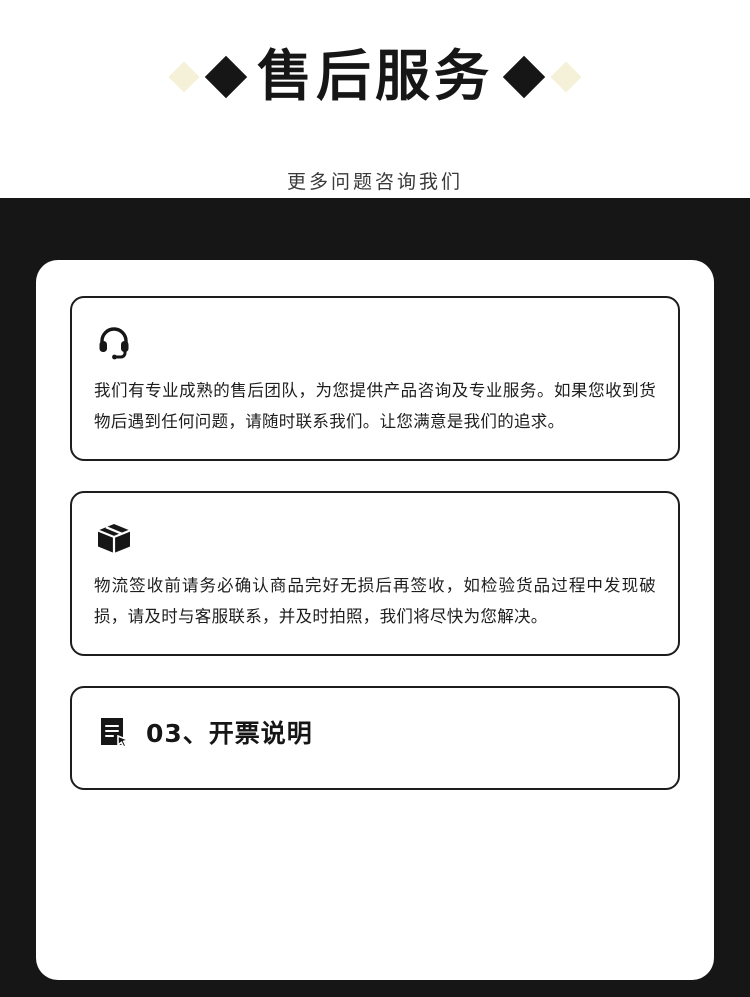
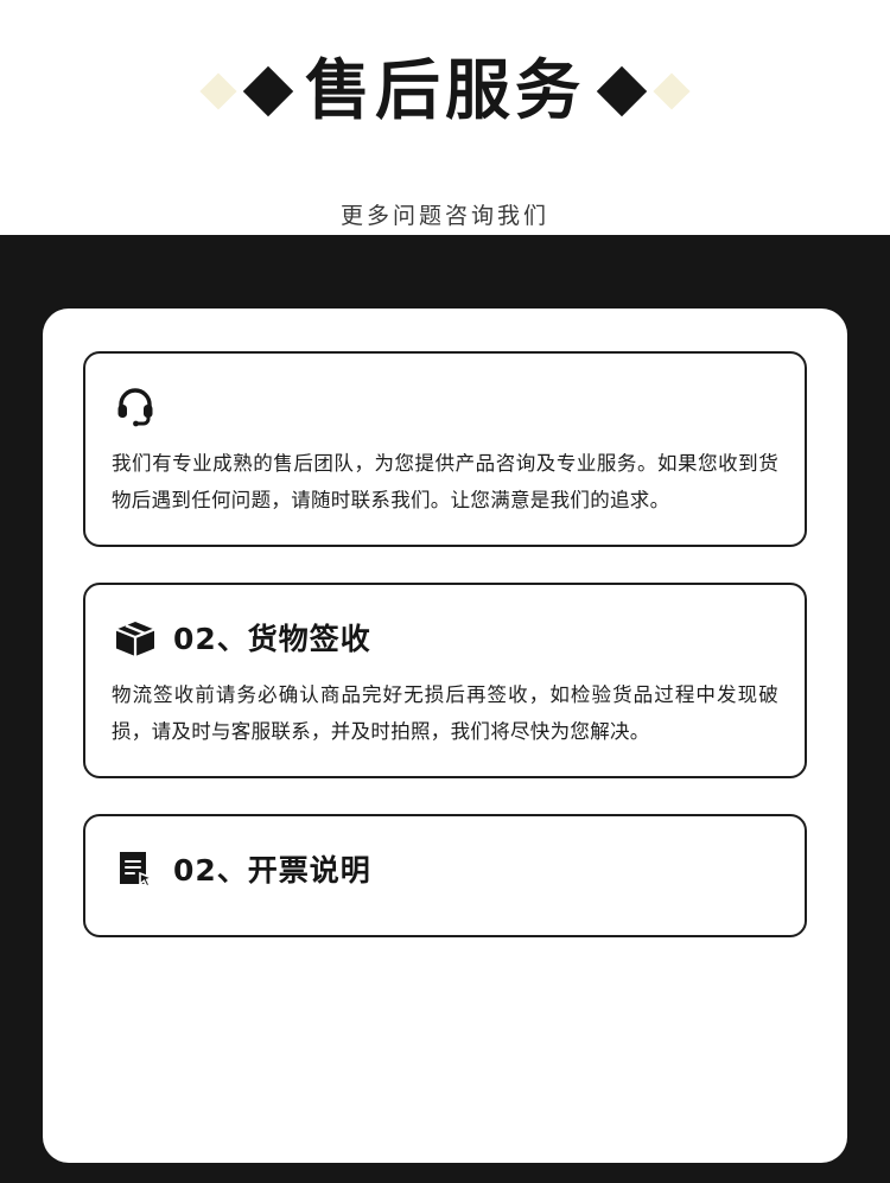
  售后服务
  更多问题咨询我们
  我们有专业成熟的售后团队，为您提供产品咨询及专业服务。如果您收到货物后遇到任何问题，请随时联系我们。让您满意是我们的追求。
+ 02、货物签收
  物流签收前请务必确认商品完好无损后再签收，如检验货品过程中发现破损，请及时与客服联系，并及时拍照，我们将尽快为您解决。
- 03、开票说明
+ 02、开票说明
